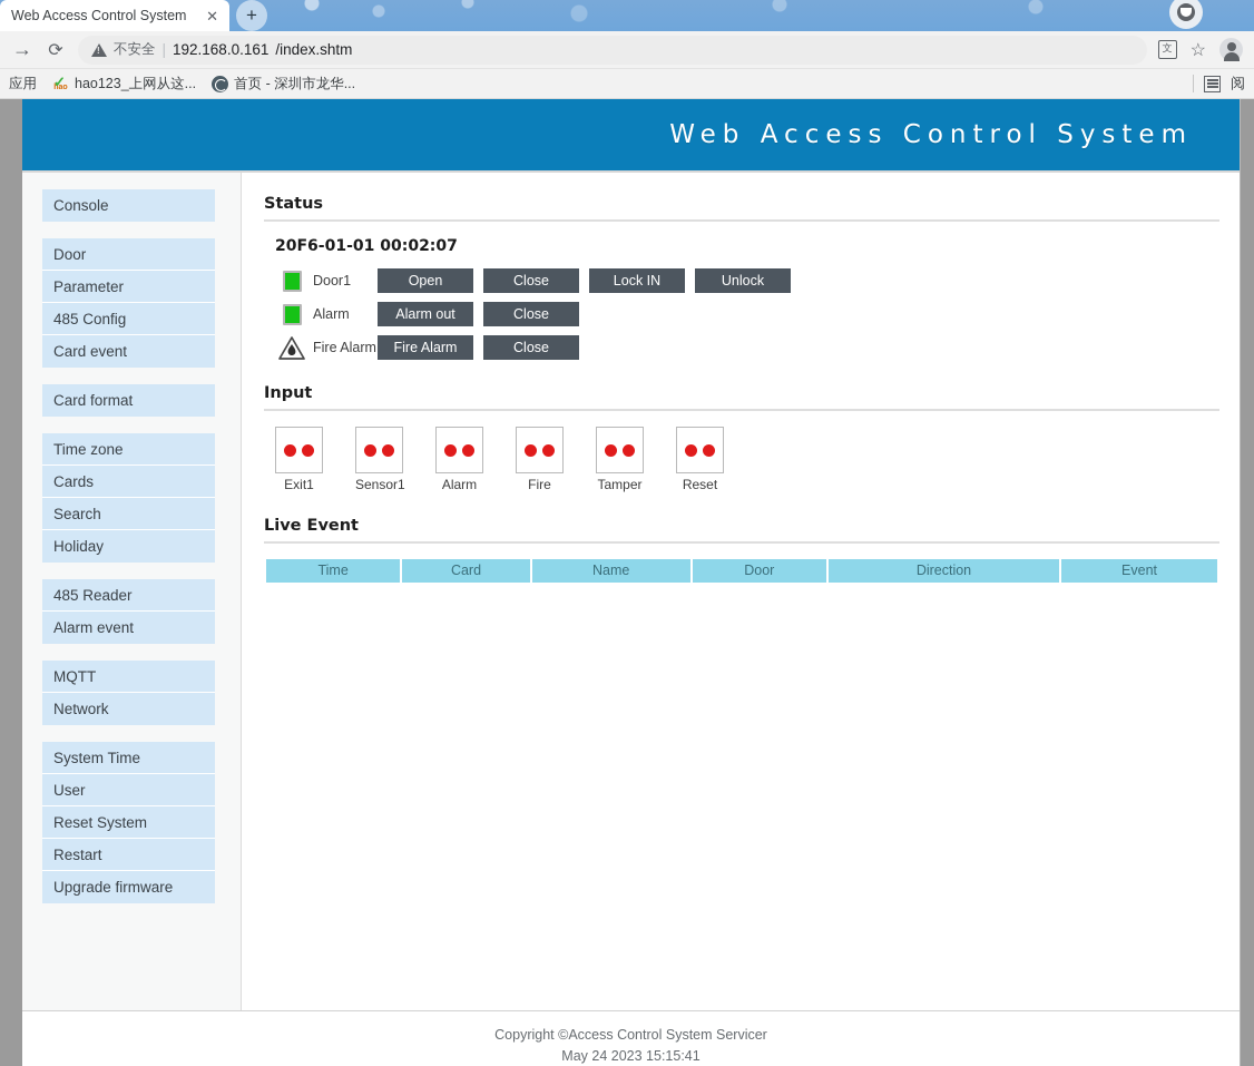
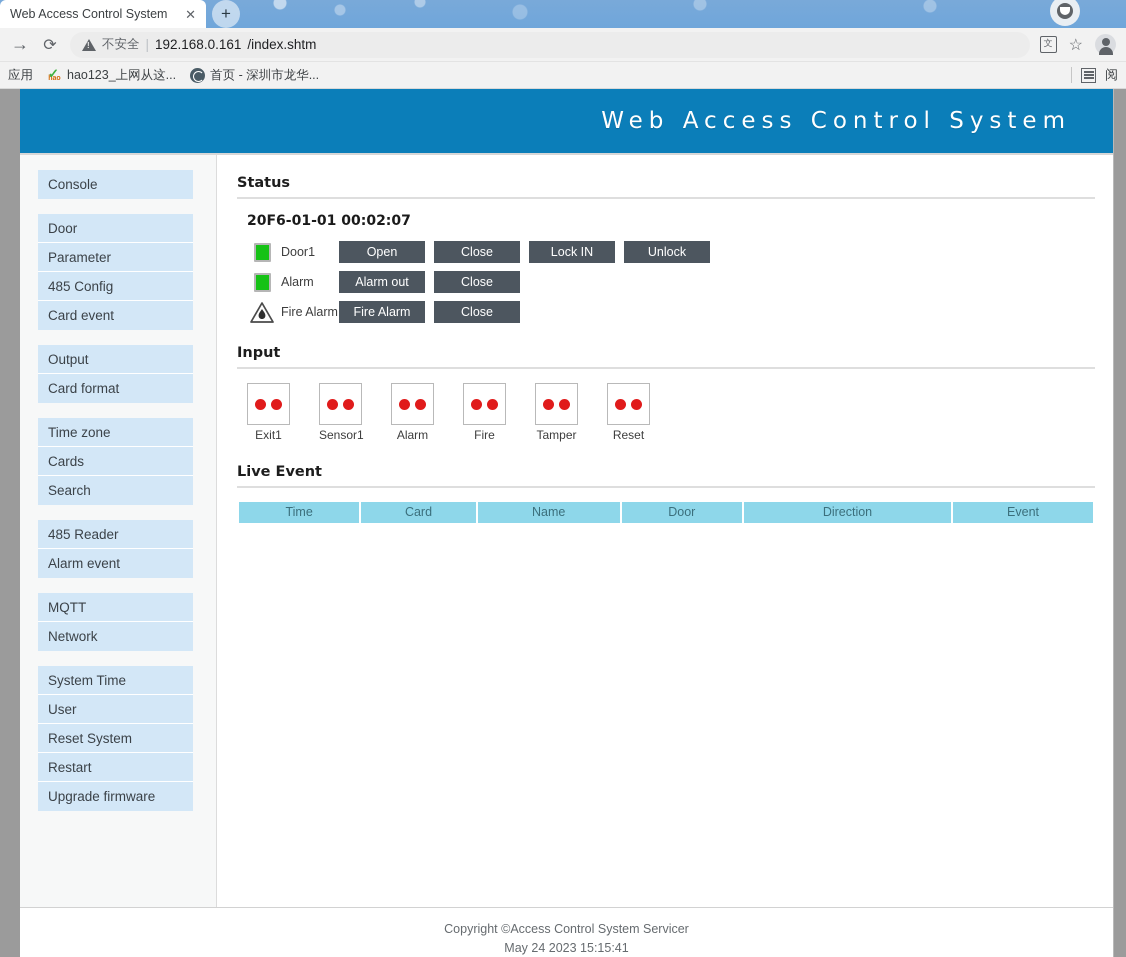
  Web Access Control System
  ✕
  +
  →
  ⟳
  不安全
  |
  192.168.0.161
  /index.shtm
  文
  ☆
  应用
  hao123_上网从这...
  首页 - 深圳市龙华...
  阅
  Web Access Control System
  Console
  Door
  Parameter
  485 Config
  Card event
+ Output
  Card format
  Time zone
  Cards
  Search
- Holiday
  485 Reader
  Alarm event
  MQTT
  Network
  System Time
  User
  Reset System
  Restart
  Upgrade firmware
  Status
  20F6-01-01 00:02:07
  Door1
  Open
  Close
  Lock IN
  Unlock
  Alarm
  Alarm out
  Close
  Fire Alarm
  Fire Alarm
  Close
  Input
  Exit1
  Sensor1
  Alarm
  Fire
  Tamper
  Reset
  Live Event
  Time
  Card
  Name
  Door
  Direction
  Event
  Copyright ©Access Control System Servicer
  May 24 2023 15:15:41
